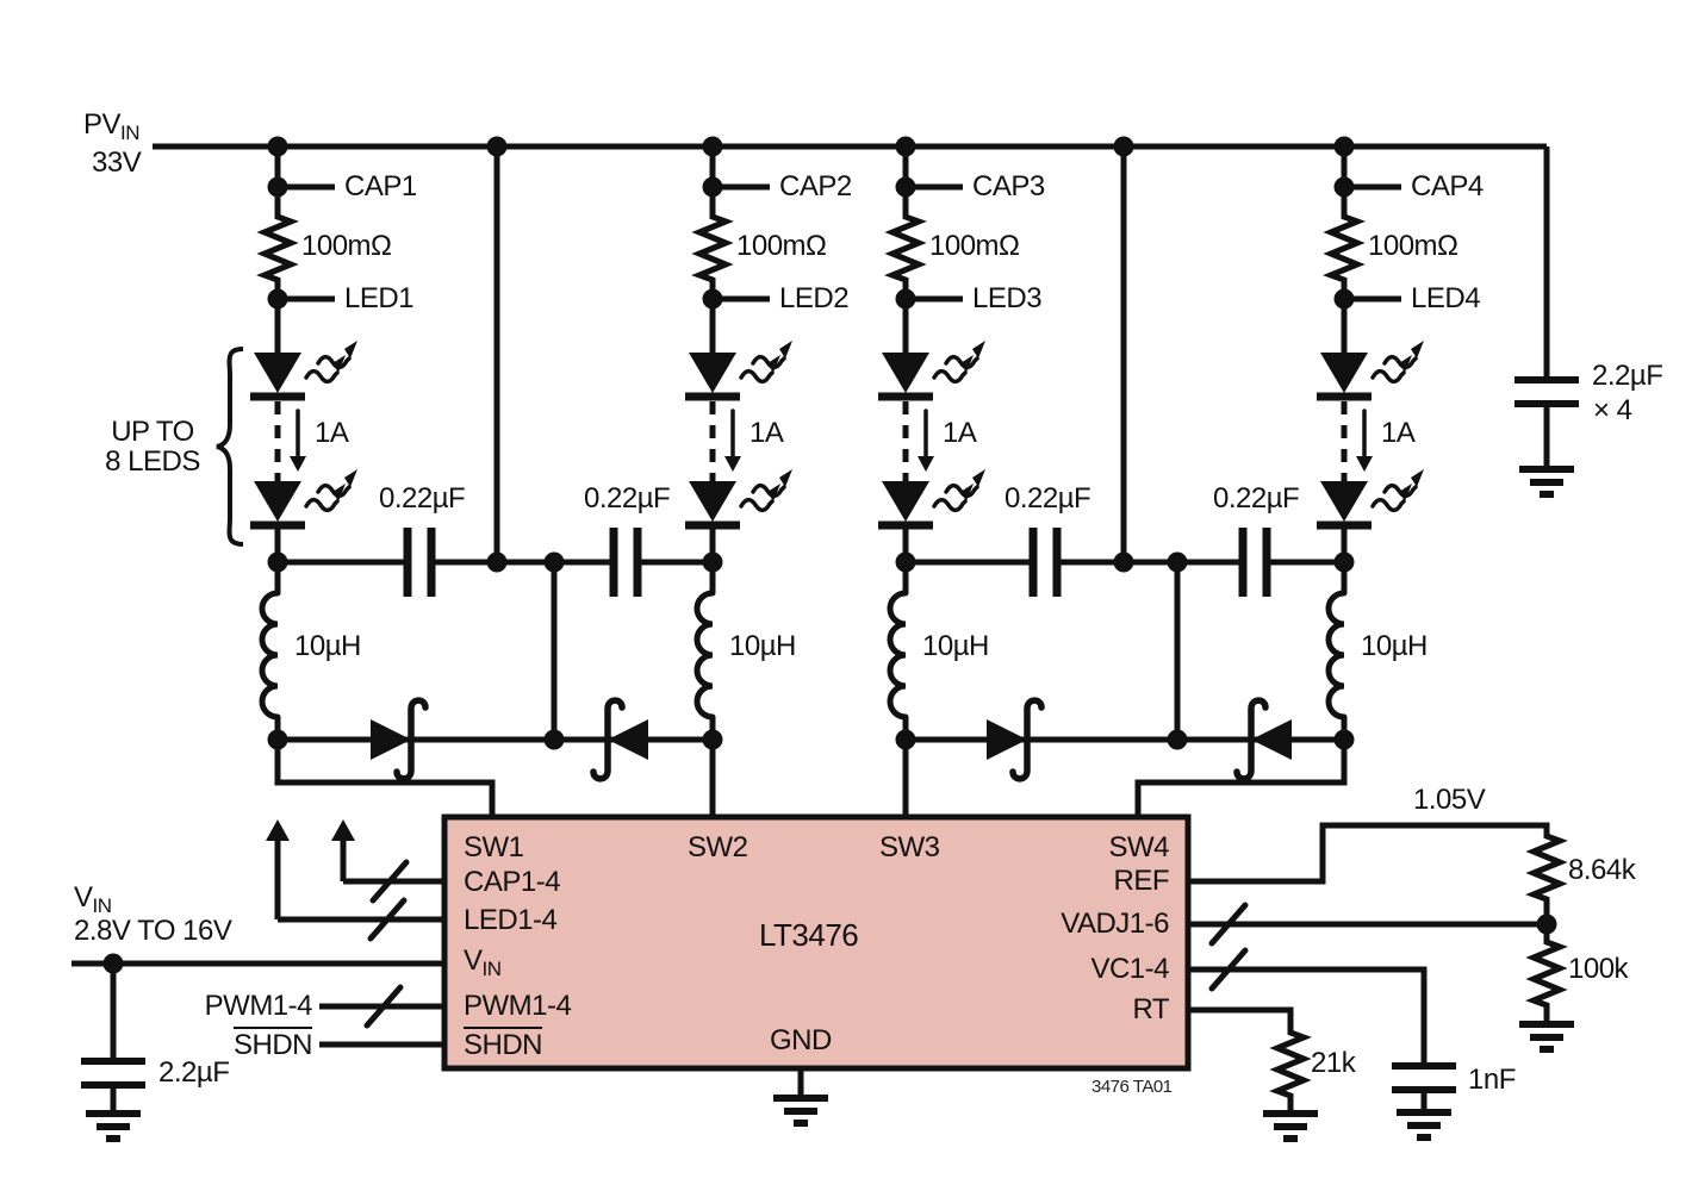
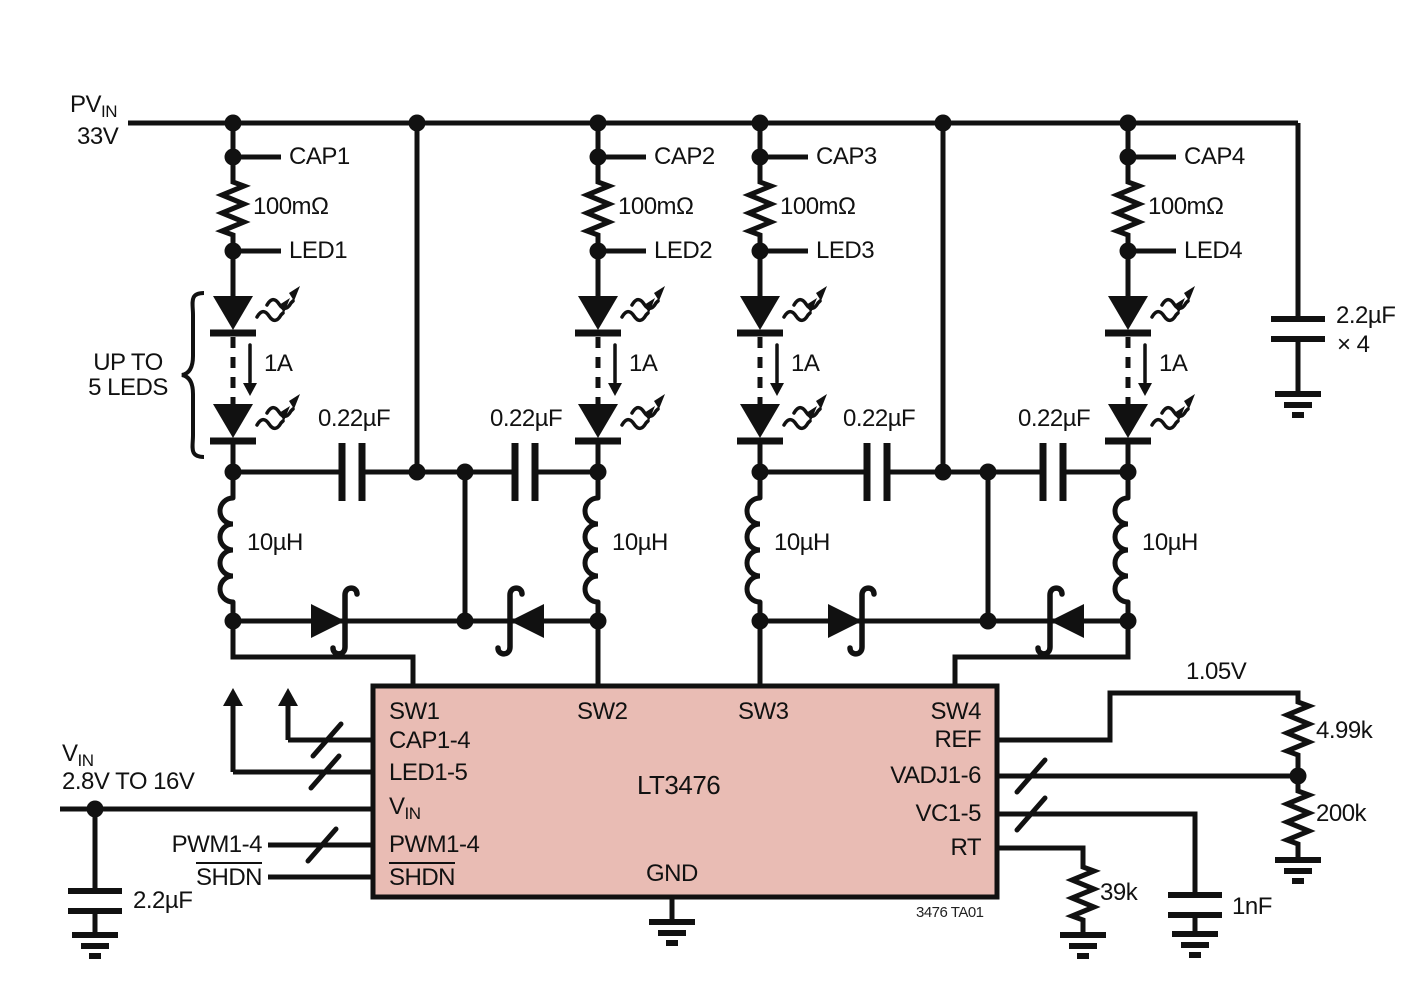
  PVIN
  33V
  CAP1
  100mΩ
  LED1
  1A
  0.22µF
  10µH
  CAP2
  100mΩ
  LED2
  1A
  0.22µF
  10µH
  CAP3
  100mΩ
  LED3
  1A
  0.22µF
  10µH
  CAP4
  100mΩ
  LED4
  1A
  0.22µF
  10µH
  UP TO
- 8 LEDS
+ 5 LEDS
  2.2µF
  × 4
  SW1
  SW2
  SW3
  SW4
  CAP1-4
- LED1-4
+ LED1-5
  VIN
  PWM1-4
  SHDN
  REF
  VADJ1-6
- VC1-4
+ VC1-5
  RT
  LT3476
  GND
  3476 TA01
  VIN
  2.8V TO 16V
  2.2µF
  PWM1-4
  SHDN
  1.05V
- 8.64k
+ 4.99k
- 100k
+ 200k
- 21k
+ 39k
  1nF
